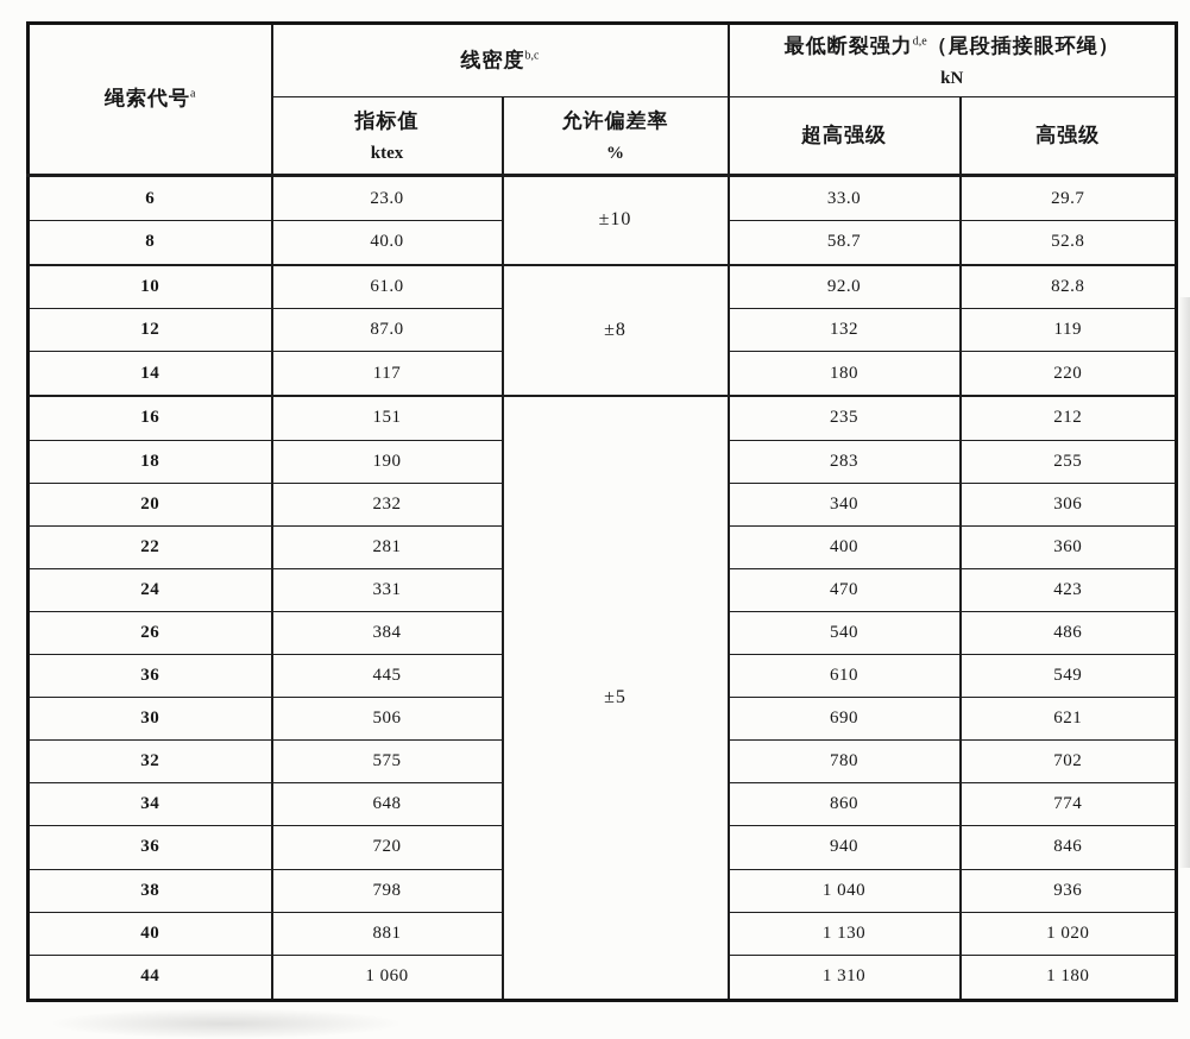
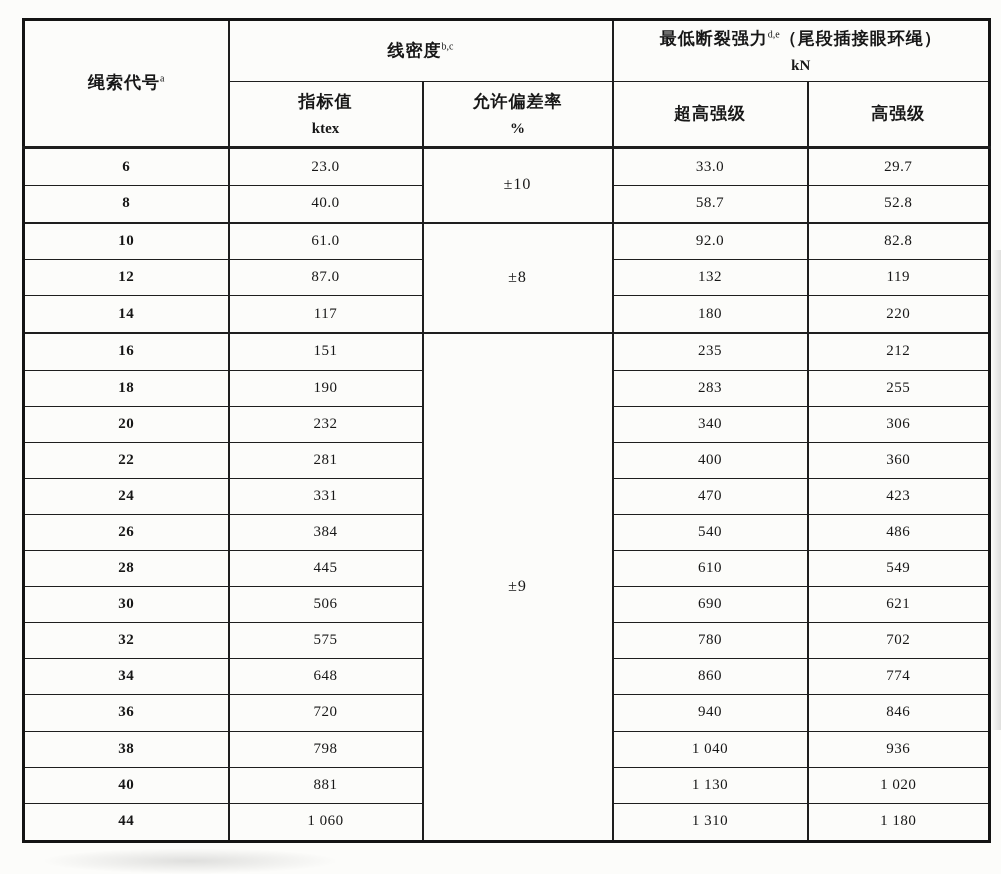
  绳索代号a	线密度b,c	最低断裂强力d,e（尾段插接眼环绳） kN
  指标值 ktex	允许偏差率 %	超高强级	高强级
  6	23.0	±10	33.0	29.7
  8	40.0	58.7	52.8
  10	61.0	±8	92.0	82.8
  12	87.0	132	119
  14	117	180	220
- 16	151	±5	235	212
+ 16	151	±9	235	212
  18	190	283	255
  20	232	340	306
  22	281	400	360
  24	331	470	423
  26	384	540	486
- 36	445	610	549
+ 28	445	610	549
  30	506	690	621
  32	575	780	702
  34	648	860	774
  36	720	940	846
  38	798	1 040	936
  40	881	1 130	1 020
  44	1 060	1 310	1 180
